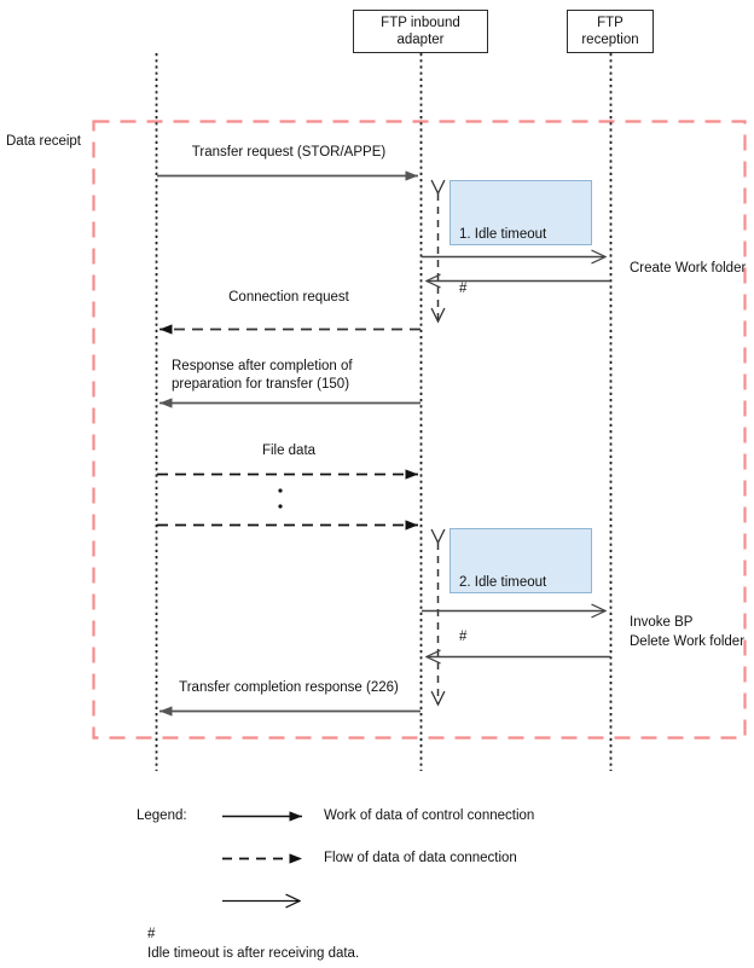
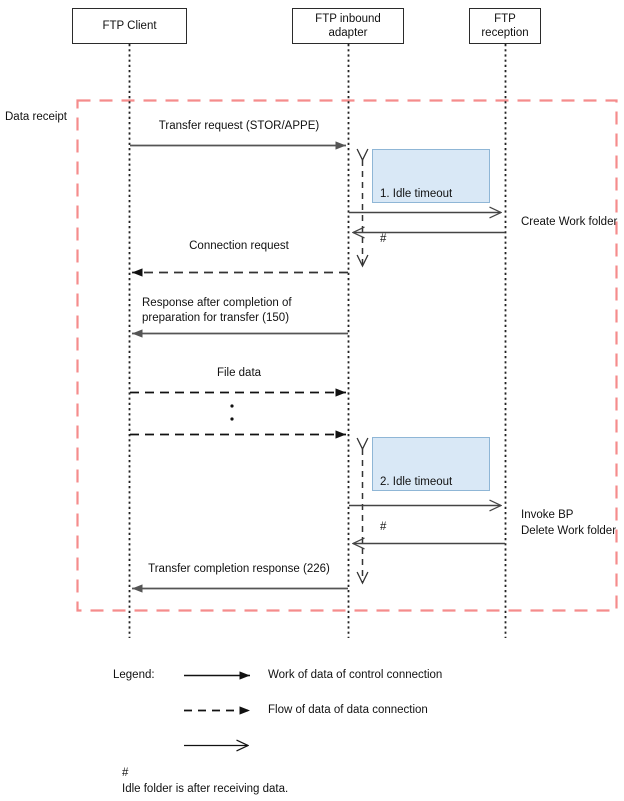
+ FTP Client
  FTP inbound
  adapter
  FTP
  reception
  Data receipt
  Transfer request (STOR/APPE)
  Create Work folder
  Connection request
  Response after completion of
  preparation for transfer (150)
  File data
  Invoke BP
  Delete Work folder
  Transfer completion response (226)
  1. Idle timeout
  #
  2. Idle timeout
  #
  Legend:
  Work of data of control connection
  Flow of data of data connection
  #
- Idle timeout is after receiving data.
+ Idle folder is after receiving data.
